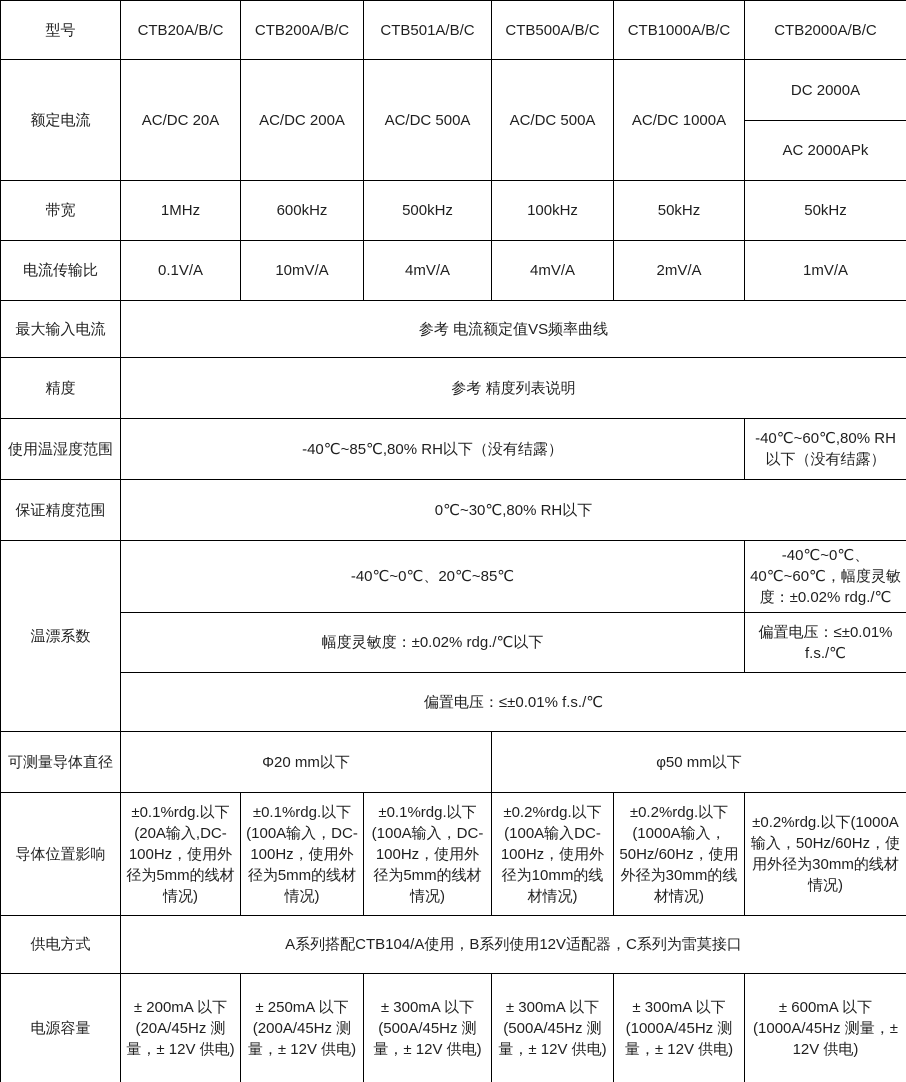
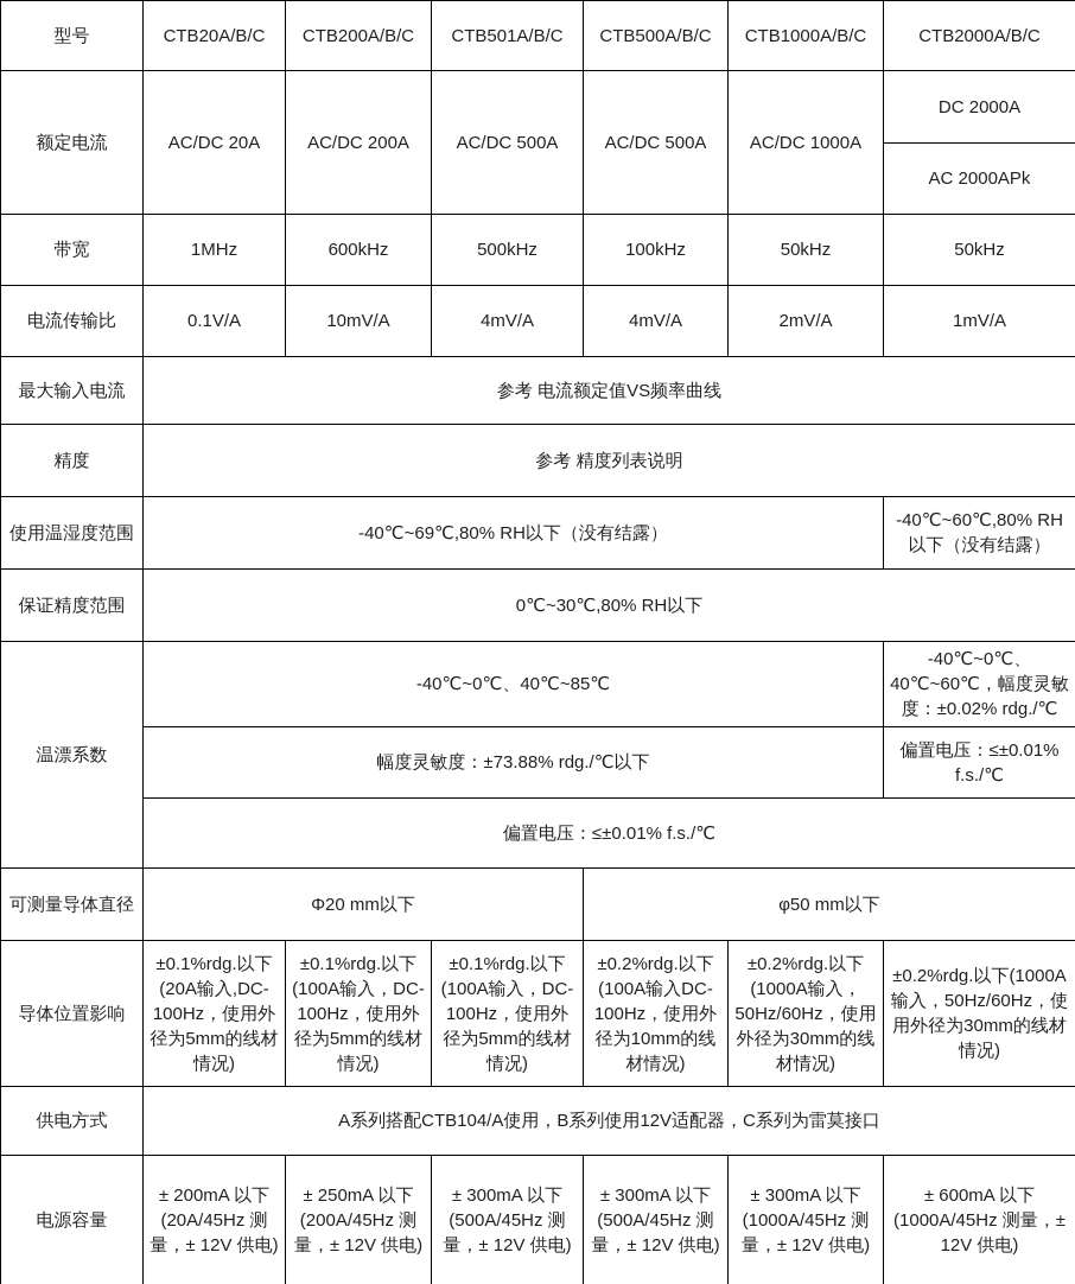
  型号	CTB20A/B/C	CTB200A/B/C	CTB501A/B/C	CTB500A/B/C	CTB1000A/B/C	CTB2000A/B/C
  额定电流	AC/DC 20A	AC/DC 200A	AC/DC 500A	AC/DC 500A	AC/DC 1000A	DC 2000A
  AC 2000APk
  带宽	1MHz	600kHz	500kHz	100kHz	50kHz	50kHz
  电流传输比	0.1V/A	10mV/A	4mV/A	4mV/A	2mV/A	1mV/A
  最大输入电流	参考 电流额定值VS频率曲线
  精度	参考 精度列表说明
- 使用温湿度范围	-40℃~85℃,80% RH以下（没有结露）	-40℃~60℃,80% RH以下（没有结露）
+ 使用温湿度范围	-40℃~69℃,80% RH以下（没有结露）	-40℃~60℃,80% RH以下（没有结露）
  保证精度范围	0℃~30℃,80% RH以下
- 温漂系数	-40℃~0℃、20℃~85℃	-40℃~0℃、40℃~60℃，幅度灵敏度：±0.02% rdg./℃
+ 温漂系数	-40℃~0℃、40℃~85℃	-40℃~0℃、40℃~60℃，幅度灵敏度：±0.02% rdg./℃
- 幅度灵敏度：±0.02% rdg./℃以下	偏置电压：≤±0.01% f.s./℃
+ 幅度灵敏度：±73.88% rdg./℃以下	偏置电压：≤±0.01% f.s./℃
  偏置电压：≤±0.01% f.s./℃
  可测量导体直径	Φ20 mm以下	φ50 mm以下
  导体位置影响	±0.1%rdg.以下(20A输入,DC-100Hz，使用外径为5mm的线材情况)	±0.1%rdg.以下(100A输入，DC-100Hz，使用外径为5mm的线材情况)	±0.1%rdg.以下(100A输入，DC-100Hz，使用外径为5mm的线材情况)	±0.2%rdg.以下(100A输入DC-100Hz，使用外径为10mm的线材情况)	±0.2%rdg.以下(1000A输入，50Hz/60Hz，使用外径为30mm的线材情况)	±0.2%rdg.以下(1000A输入，50Hz/60Hz，使用外径为30mm的线材情况)
  供电方式	A系列搭配CTB104/A使用，B系列使用12V适配器，C系列为雷莫接口
  电源容量	± 200mA 以下(20A/45Hz 测量，± 12V 供电)	± 250mA 以下(200A/45Hz 测量，± 12V 供电)	± 300mA 以下(500A/45Hz 测量，± 12V 供电)	± 300mA 以下(500A/45Hz 测量，± 12V 供电)	± 300mA 以下(1000A/45Hz 测量，± 12V 供电)	± 600mA 以下(1000A/45Hz 测量，± 12V 供电)
